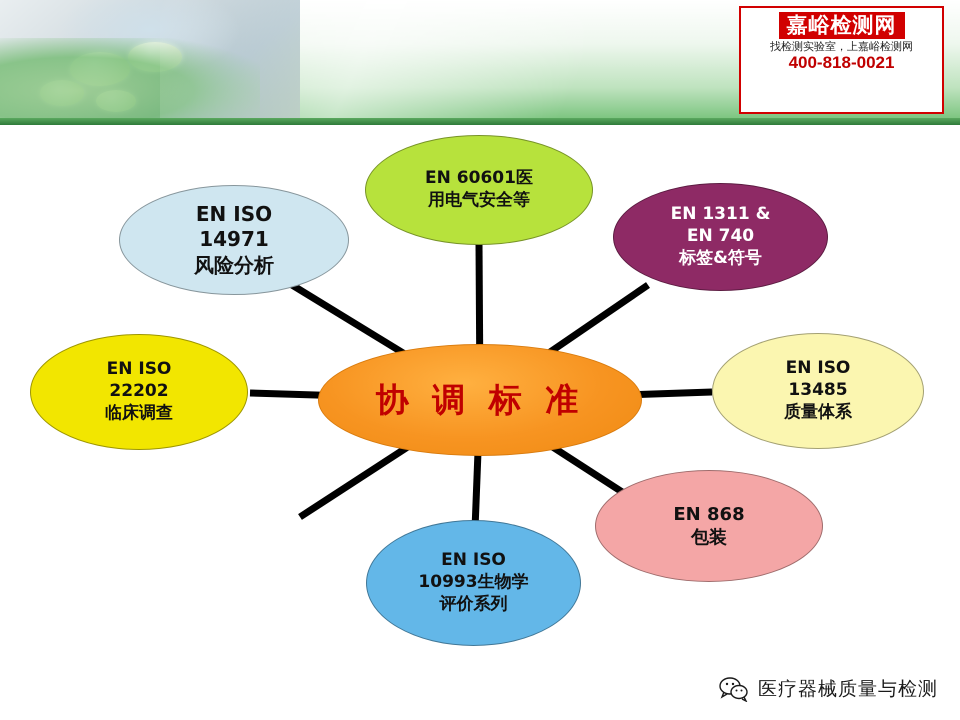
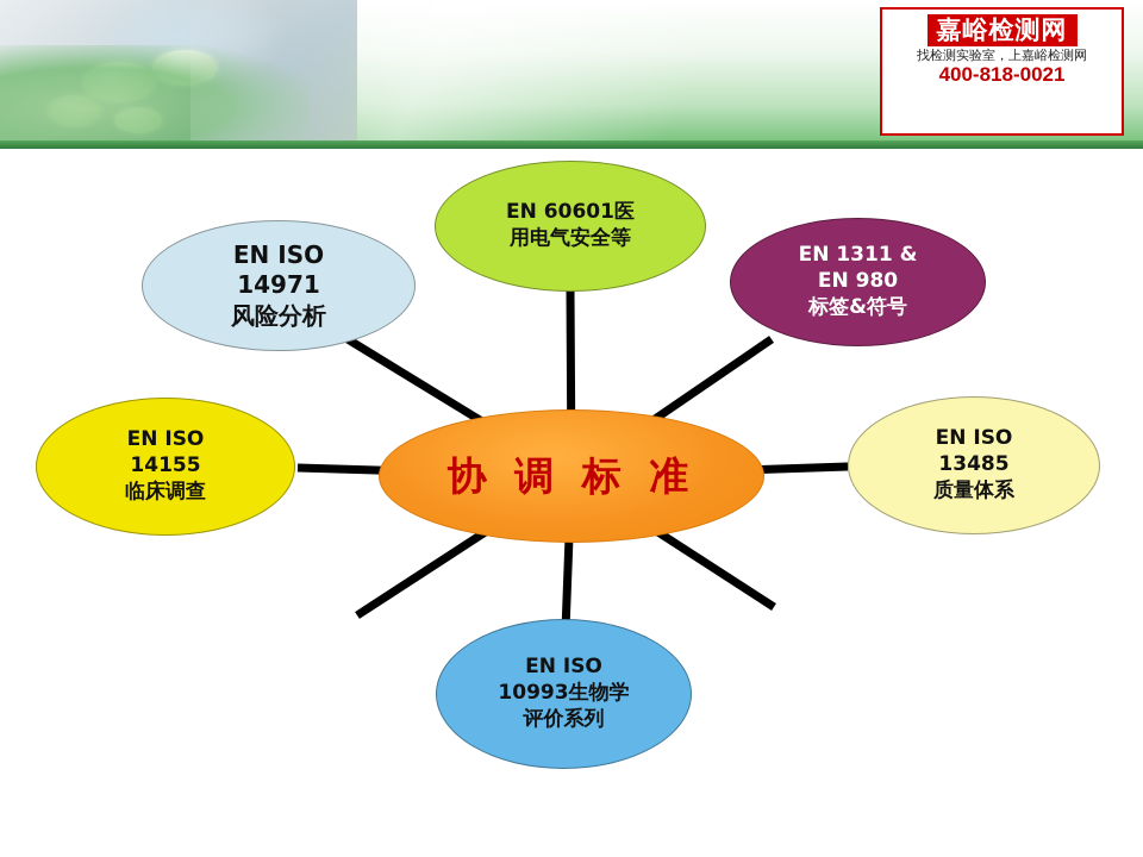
  嘉峪检测网
  找检测实验室，上嘉峪检测网
  400-818-0021
  EN 60601医
  用电气安全等
  EN ISO
  14971
  风险分析
  EN 1311 &
- EN 740
+ EN 980
  标签&符号
  EN ISO
- 22202
+ 14155
  临床调查
  EN ISO
  13485
  质量体系
  EN ISO
  10993生物学
  评价系列
- EN 868
- 包装
  协 调 标 准
- 医疗器械质量与检测
